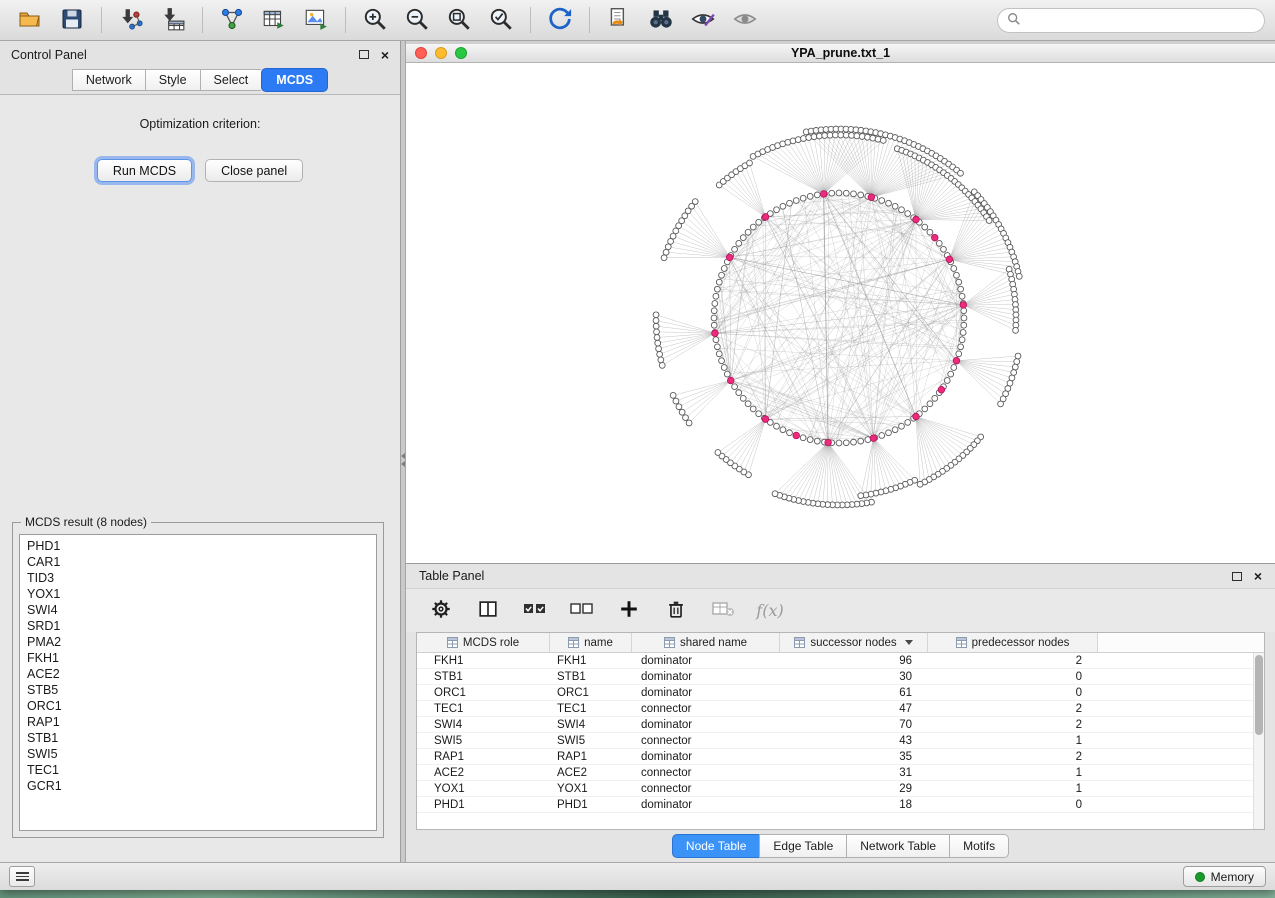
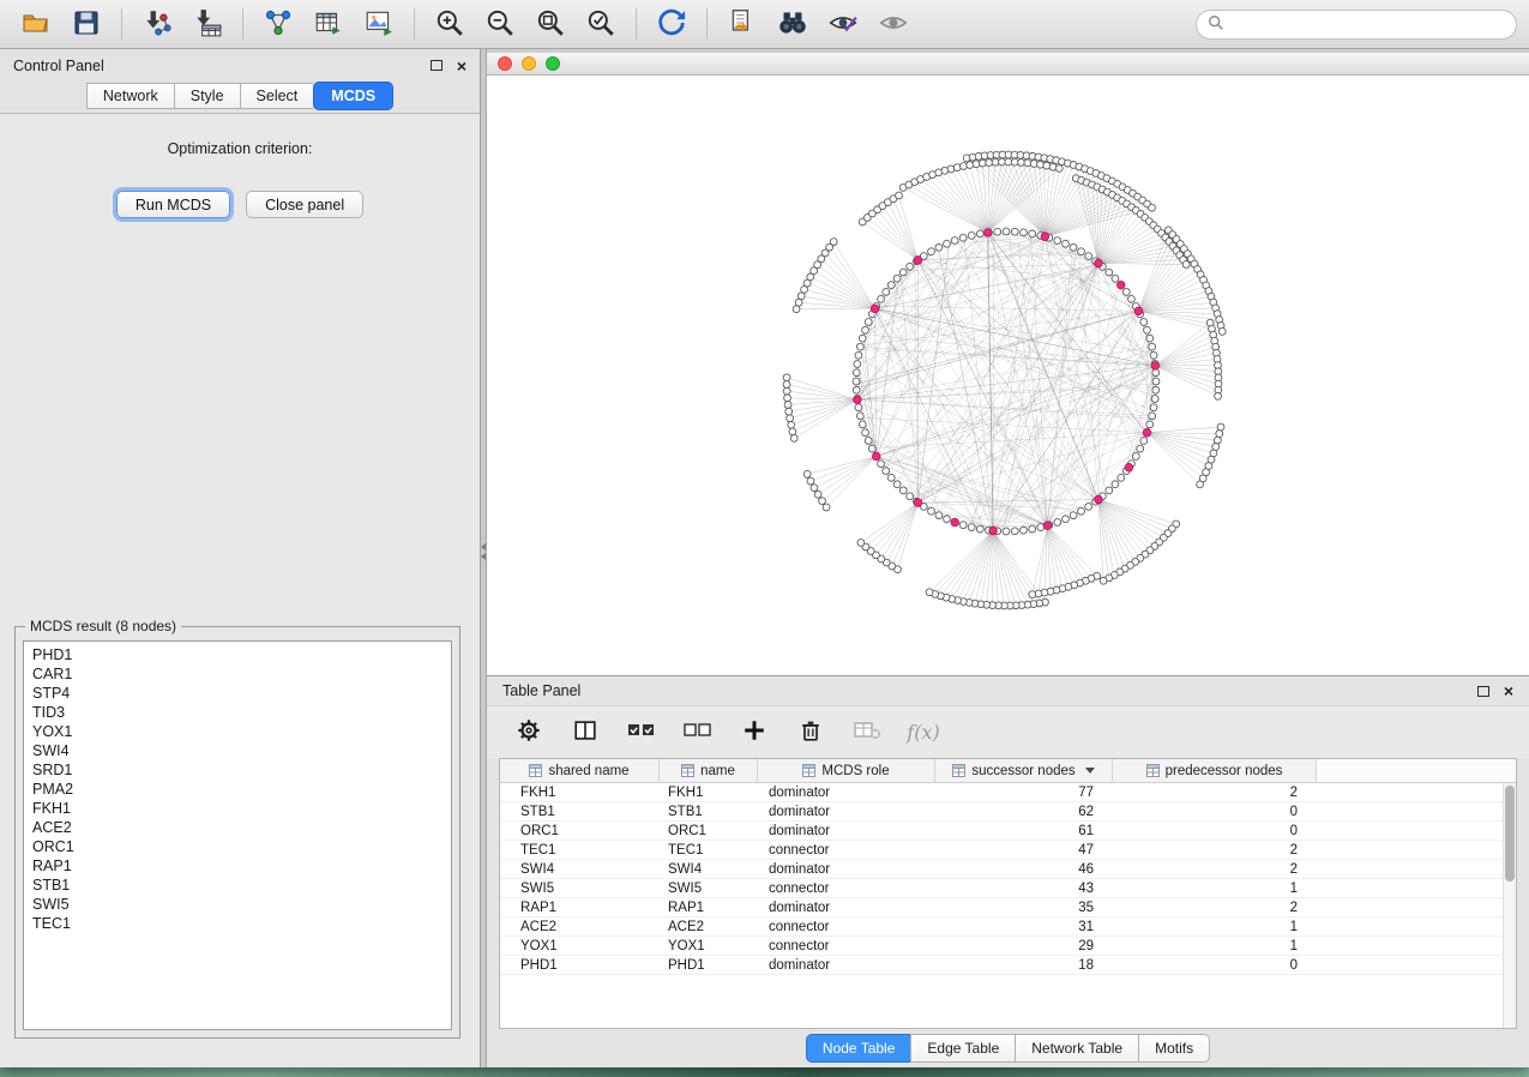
  Control Panel
  ×
  Network
  Style
  Select
  MCDS
  Optimization criterion:
  Run MCDS
  Close panel
  MCDS result (8 nodes)
  PHD1
  CAR1
+ STP4
  TID3
  YOX1
  SWI4
  SRD1
  PMA2
  FKH1
  ACE2
- STB5
  ORC1
  RAP1
  STB1
  SWI5
  TEC1
- GCR1
- YPA_prune.txt_1
  Table Panel
  ×
  f(x)
- MCDS role
+ shared name
  name
- shared name
+ MCDS role
  successor nodes
  predecessor nodes
  FKH1
  FKH1
  dominator
- 96
+ 77
  2
  STB1
  STB1
  dominator
- 30
+ 62
  0
  ORC1
  ORC1
  dominator
  61
  0
  TEC1
  TEC1
  connector
  47
  2
  SWI4
  SWI4
  dominator
- 70
+ 46
  2
  SWI5
  SWI5
  connector
  43
  1
  RAP1
  RAP1
  dominator
  35
  2
  ACE2
  ACE2
  connector
  31
  1
  YOX1
  YOX1
  connector
  29
  1
  PHD1
  PHD1
  dominator
  18
  0
  Node Table
  Edge Table
  Network Table
  Motifs
- Memory
